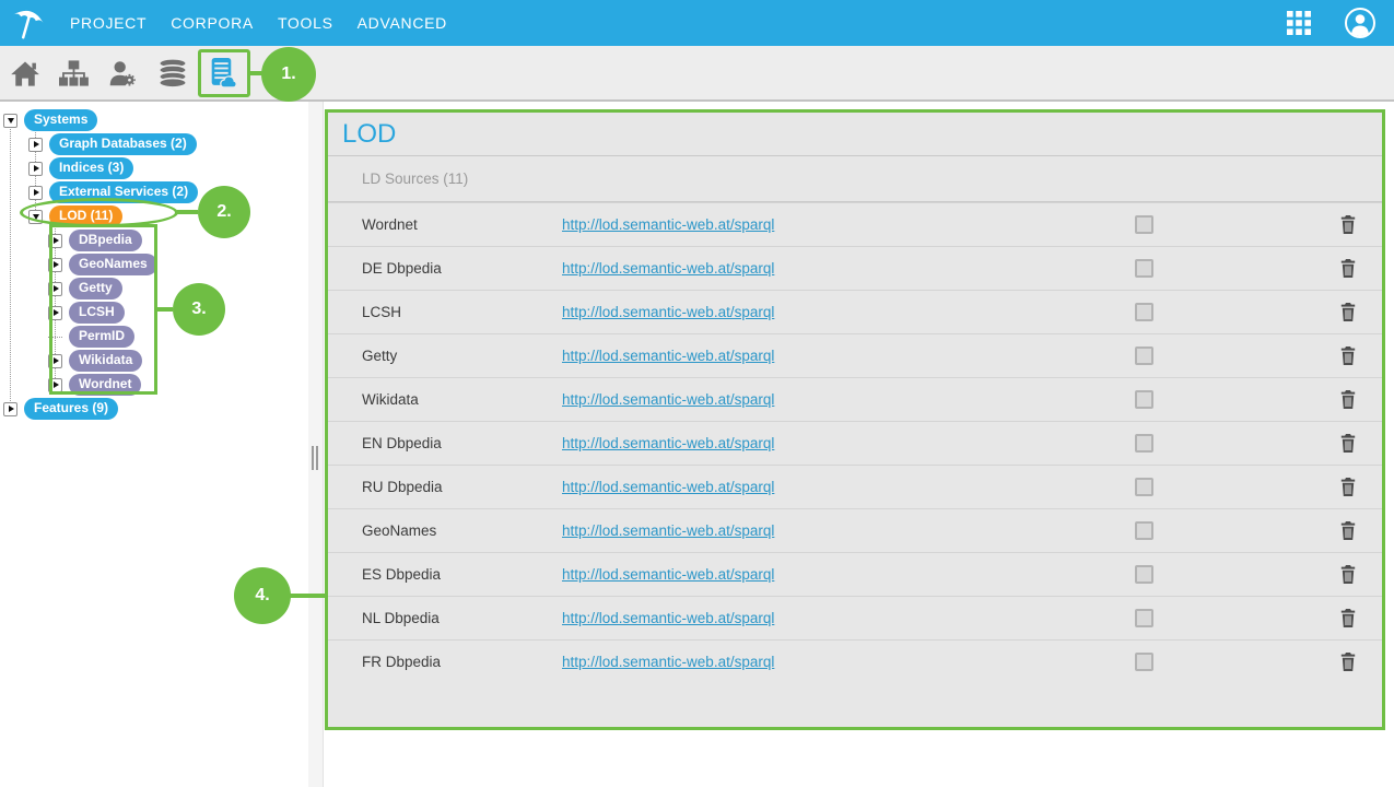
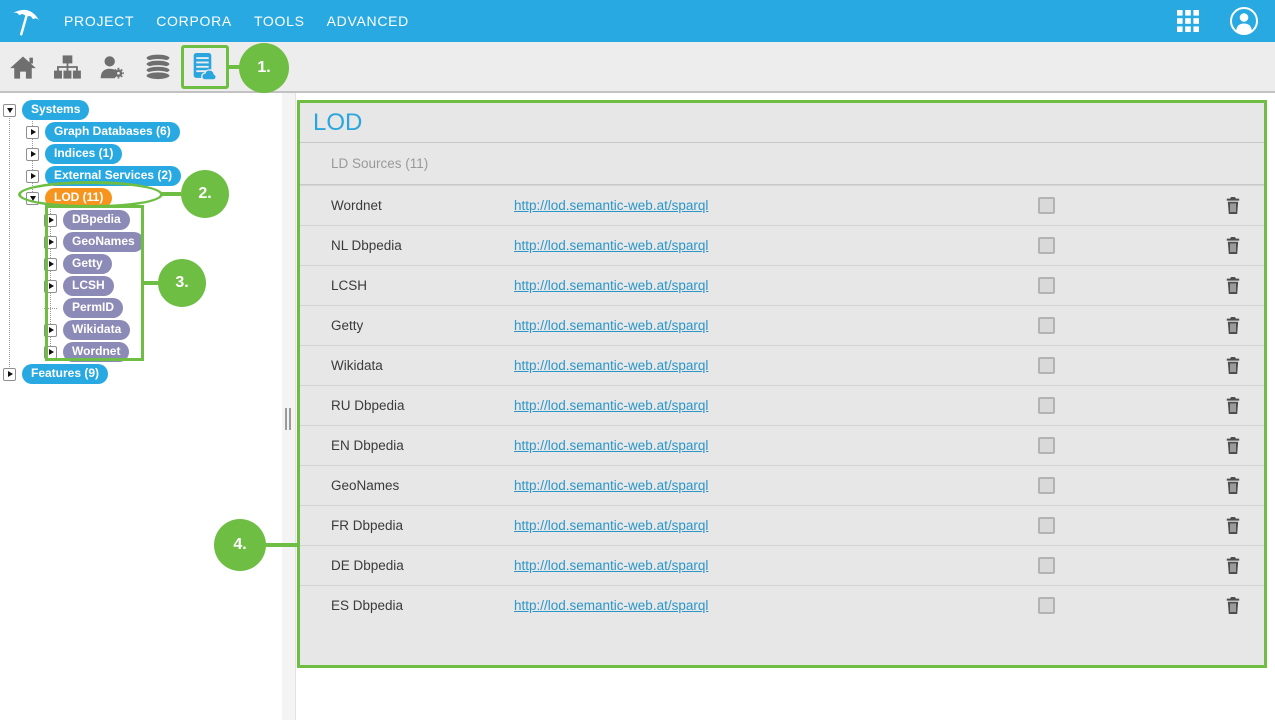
  PROJECT
  CORPORA
  TOOLS
  ADVANCED
  Systems
- Graph Databases (2)
+ Graph Databases (6)
- Indices (3)
+ Indices (1)
  External Services (2)
  LOD (11)
  DBpedia
  GeoNames
  Getty
  LCSH
  PermID
  Wikidata
  Wordnet
  Features (9)
  LOD
  LD Sources (11)
  Wordnet
  http://lod.semantic-web.at/sparql
- DE Dbpedia
+ NL Dbpedia
  http://lod.semantic-web.at/sparql
  LCSH
  http://lod.semantic-web.at/sparql
  Getty
  http://lod.semantic-web.at/sparql
  Wikidata
  http://lod.semantic-web.at/sparql
- EN Dbpedia
+ RU Dbpedia
  http://lod.semantic-web.at/sparql
- RU Dbpedia
+ EN Dbpedia
  http://lod.semantic-web.at/sparql
  GeoNames
  http://lod.semantic-web.at/sparql
- ES Dbpedia
+ FR Dbpedia
  http://lod.semantic-web.at/sparql
- NL Dbpedia
+ DE Dbpedia
  http://lod.semantic-web.at/sparql
- FR Dbpedia
+ ES Dbpedia
  http://lod.semantic-web.at/sparql
  1.
  2.
  3.
  4.
